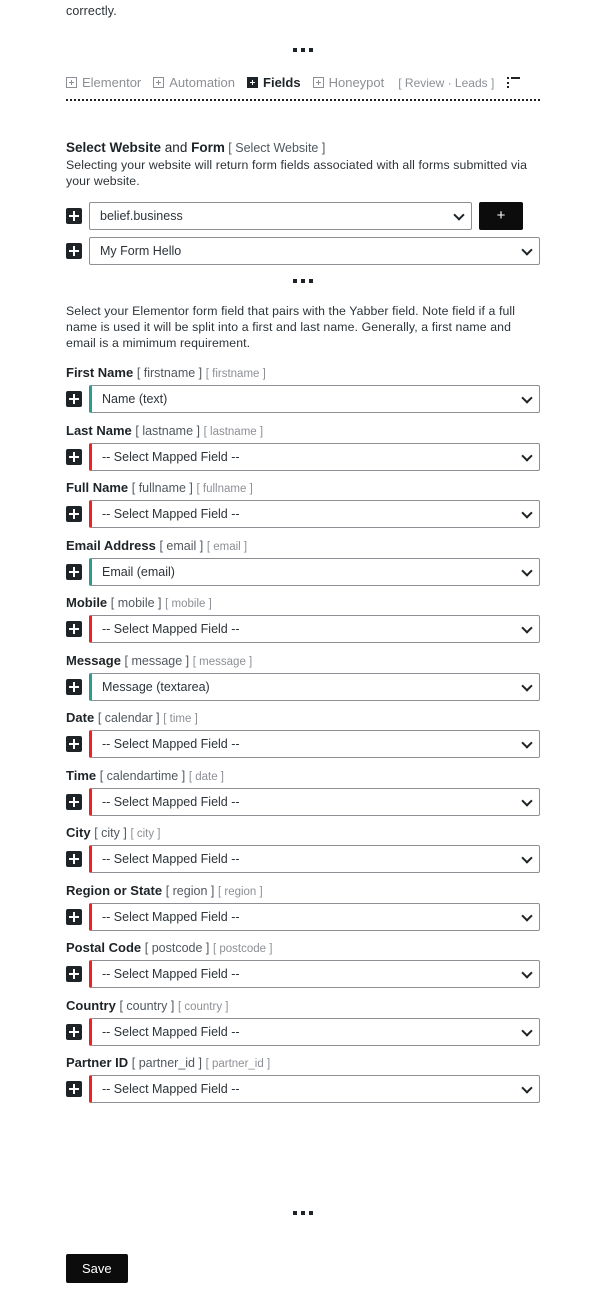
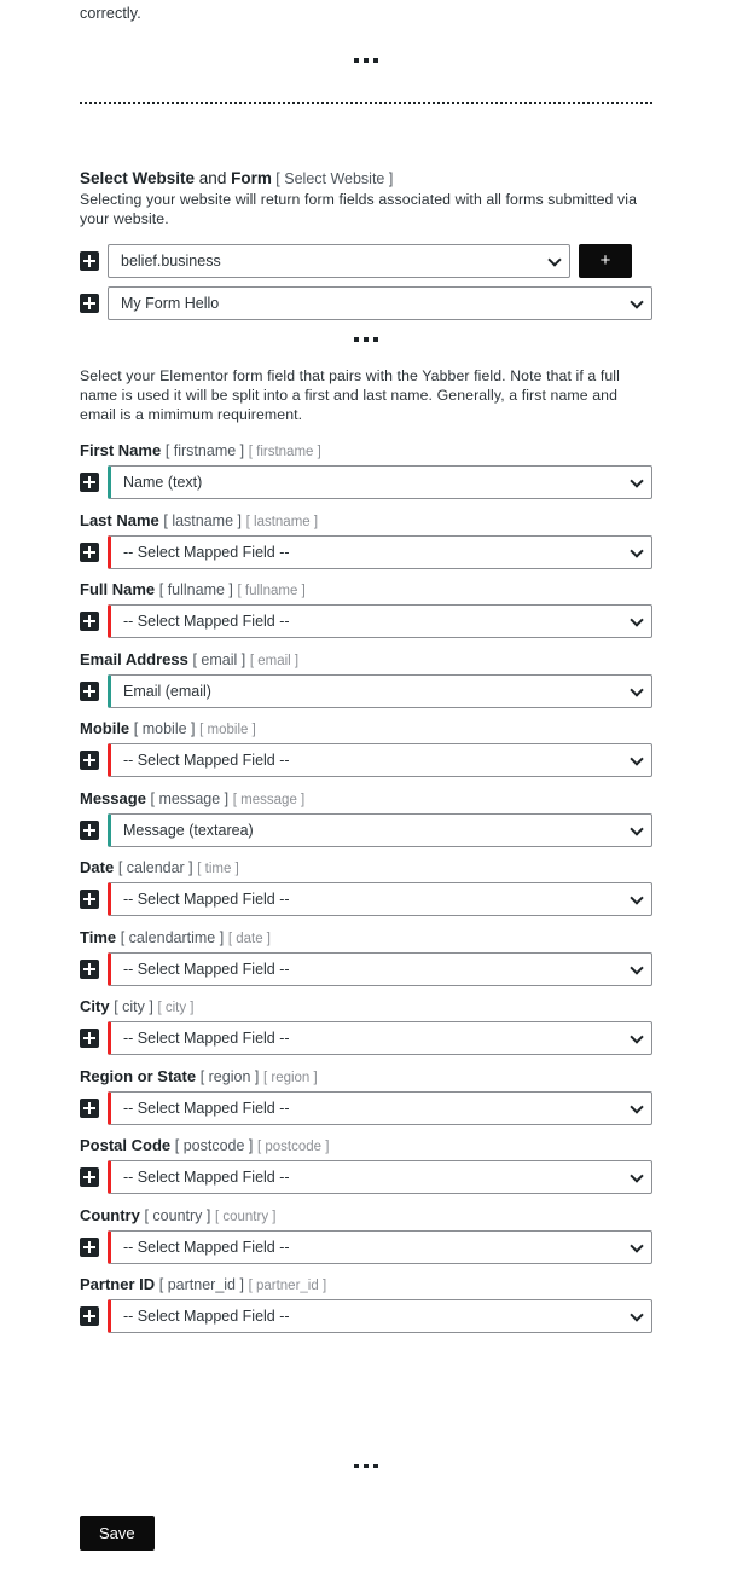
  correctly.
- Elementor
- Automation
- Fields
- Honeypot
- [ Review · Leads ]
  Select Website and Form [ Select Website ]
  Selecting your website will return form fields associated with all forms submitted via your website.
  belief.business
  +
  My Form Hello
- Select your Elementor form field that pairs with the Yabber field. Note field if a full name is used it will be split into a first and last name. Generally, a first name and email is a mimimum requirement.
+ Select your Elementor form field that pairs with the Yabber field. Note that if a full name is used it will be split into a first and last name. Generally, a first name and email is a mimimum requirement.
  First Name [ firstname ] [ firstname ]
  Name (text)
  Last Name [ lastname ] [ lastname ]
  -- Select Mapped Field --
  Full Name [ fullname ] [ fullname ]
  -- Select Mapped Field --
  Email Address [ email ] [ email ]
  Email (email)
  Mobile [ mobile ] [ mobile ]
  -- Select Mapped Field --
  Message [ message ] [ message ]
  Message (textarea)
  Date [ calendar ] [ time ]
  -- Select Mapped Field --
  Time [ calendartime ] [ date ]
  -- Select Mapped Field --
  City [ city ] [ city ]
  -- Select Mapped Field --
  Region or State [ region ] [ region ]
  -- Select Mapped Field --
  Postal Code [ postcode ] [ postcode ]
  -- Select Mapped Field --
  Country [ country ] [ country ]
  -- Select Mapped Field --
  Partner ID [ partner_id ] [ partner_id ]
  -- Select Mapped Field --
  Save
